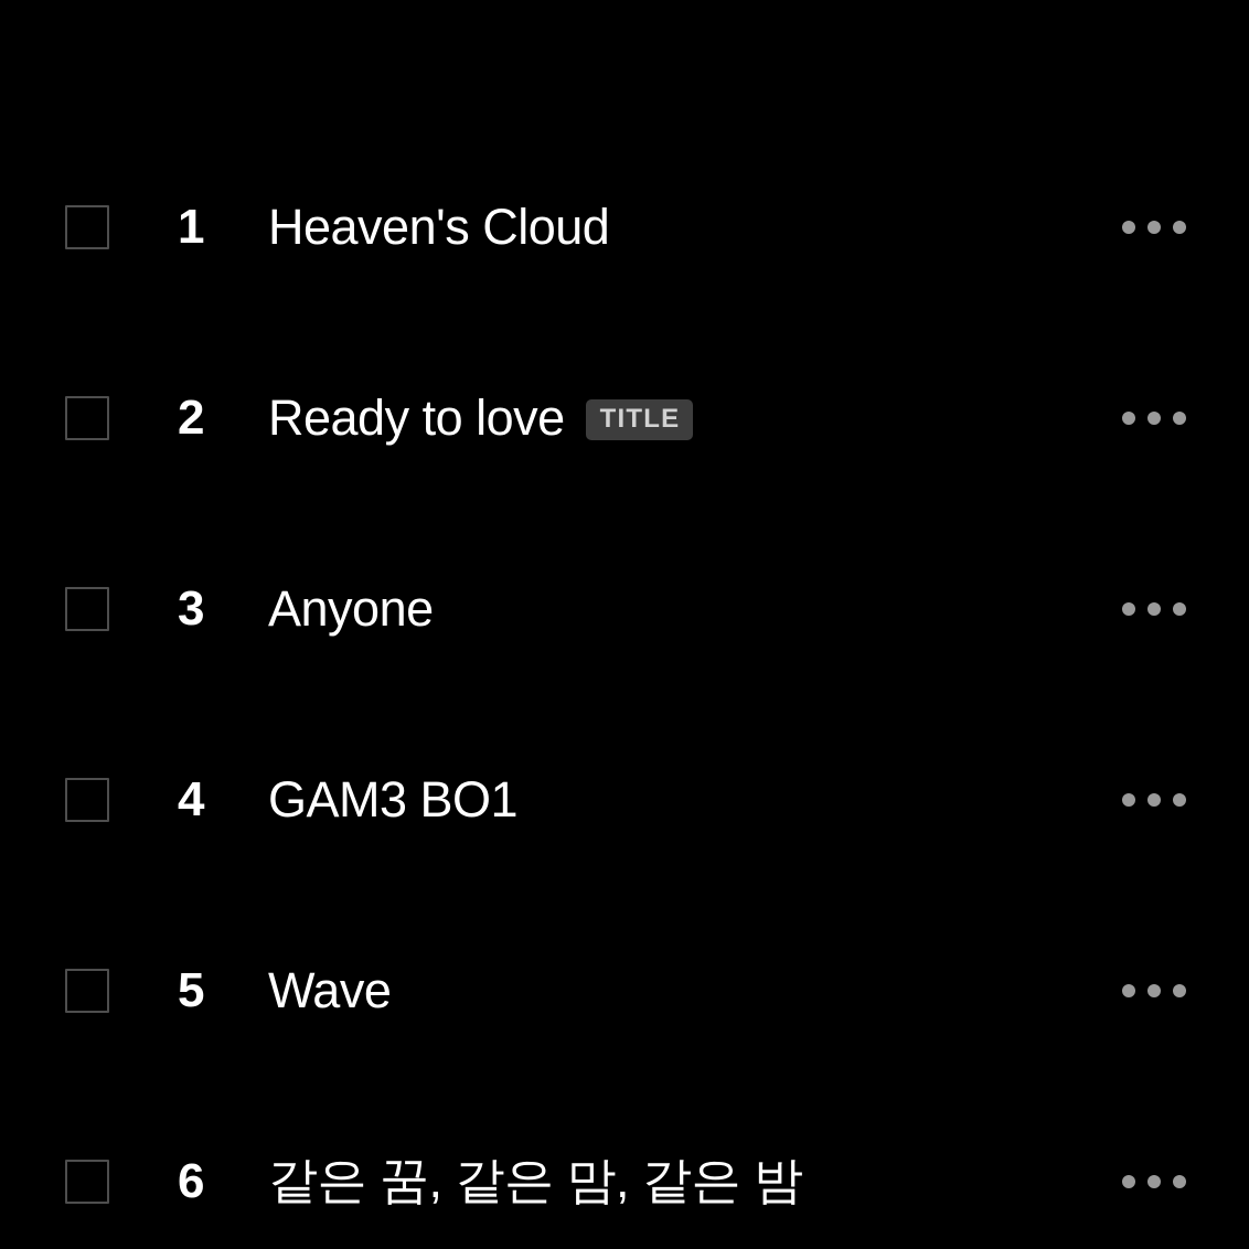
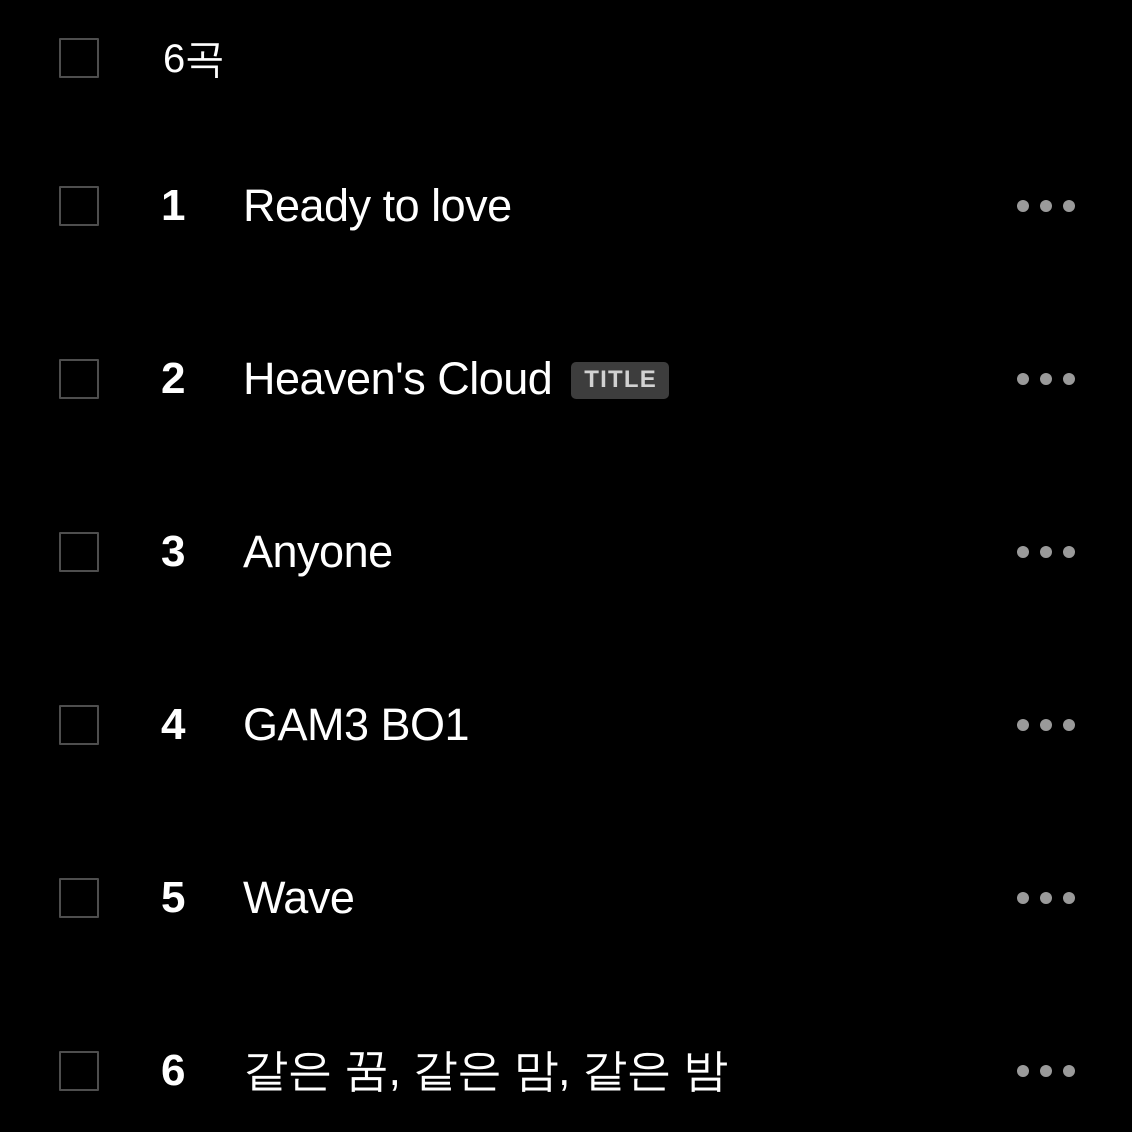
+ 6곡
  1
- Heaven's Cloud
+ Ready to love
  2
- Ready to love
+ Heaven's Cloud
  TITLE
  3
  Anyone
  4
  GAM3 BO1
  5
  Wave
  6
  같은 꿈, 같은 맘, 같은 밤
